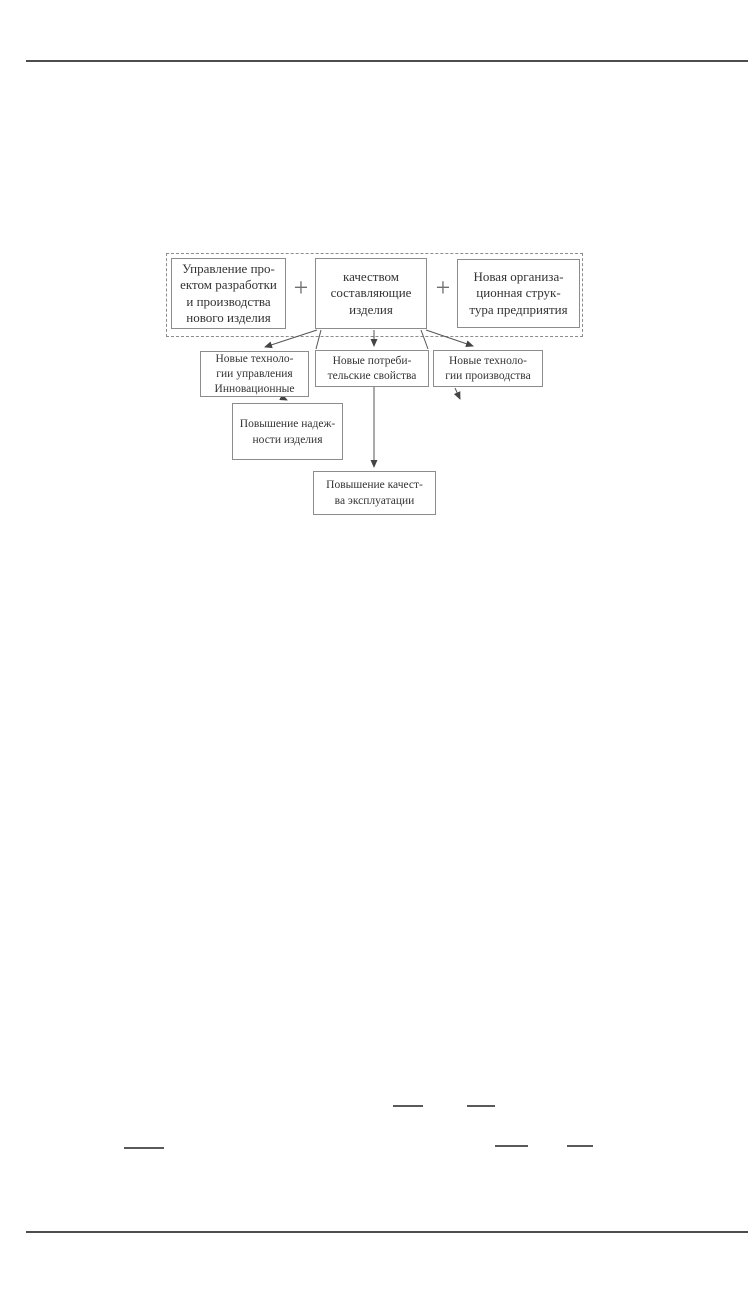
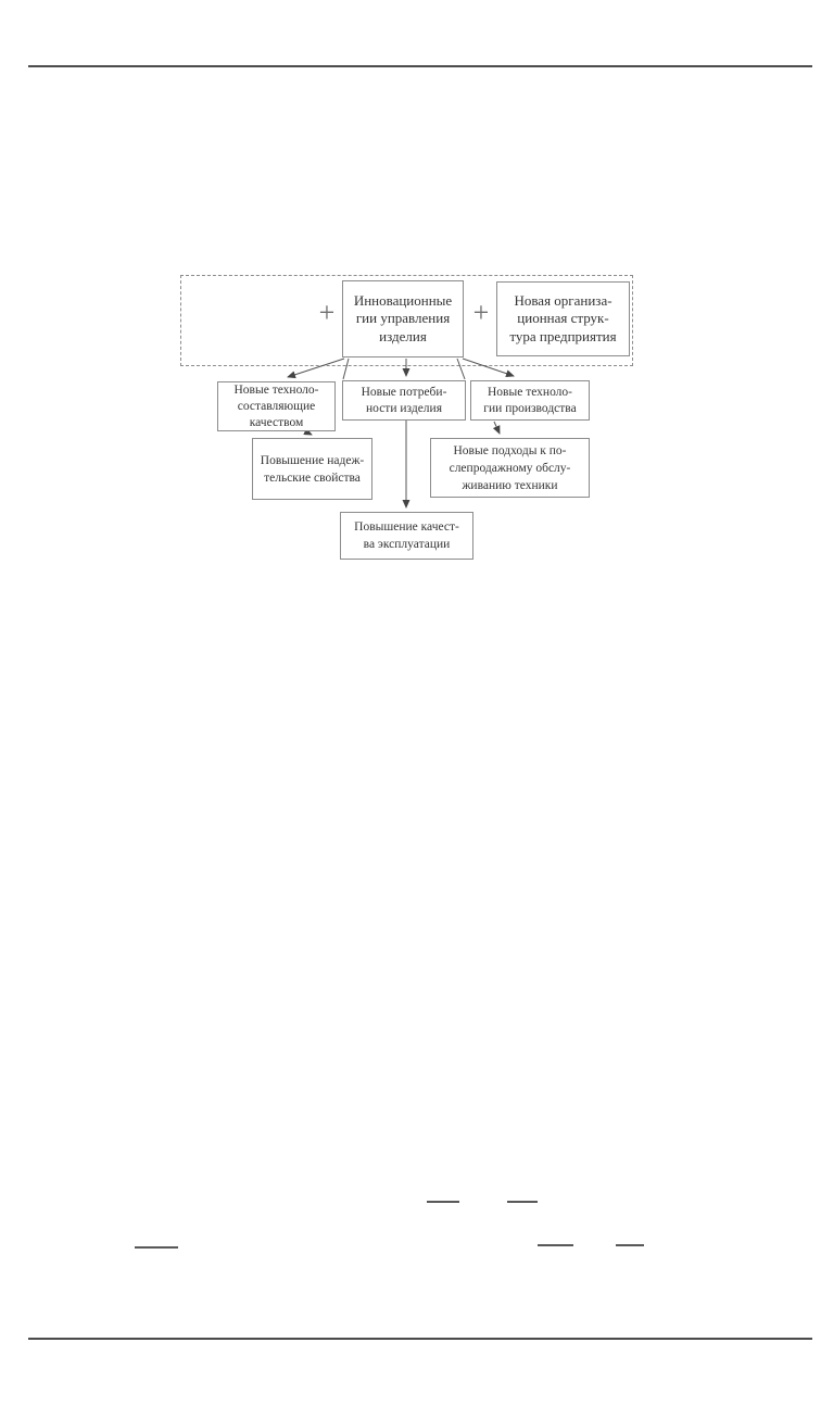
- Управление про-
- ектом разработки
- и производства
- нового изделия
  +
- качеством
+ Инновационные
- составляющие
+ гии управления
  изделия
  +
  Новая организа-
  ционная струк-
  тура предприятия
  Новые техноло-
- гии управления
+ составляющие
- Инновационные
+ качеством
  Новые потреби-
- тельские свойства
+ ности изделия
  Новые техноло-
  гии производства
  Повышение надеж-
- ности изделия
+ тельские свойства
+ Новые подходы к по-
+ слепродажному обслу-
+ живанию техники
  Повышение качест-
  ва эксплуатации
